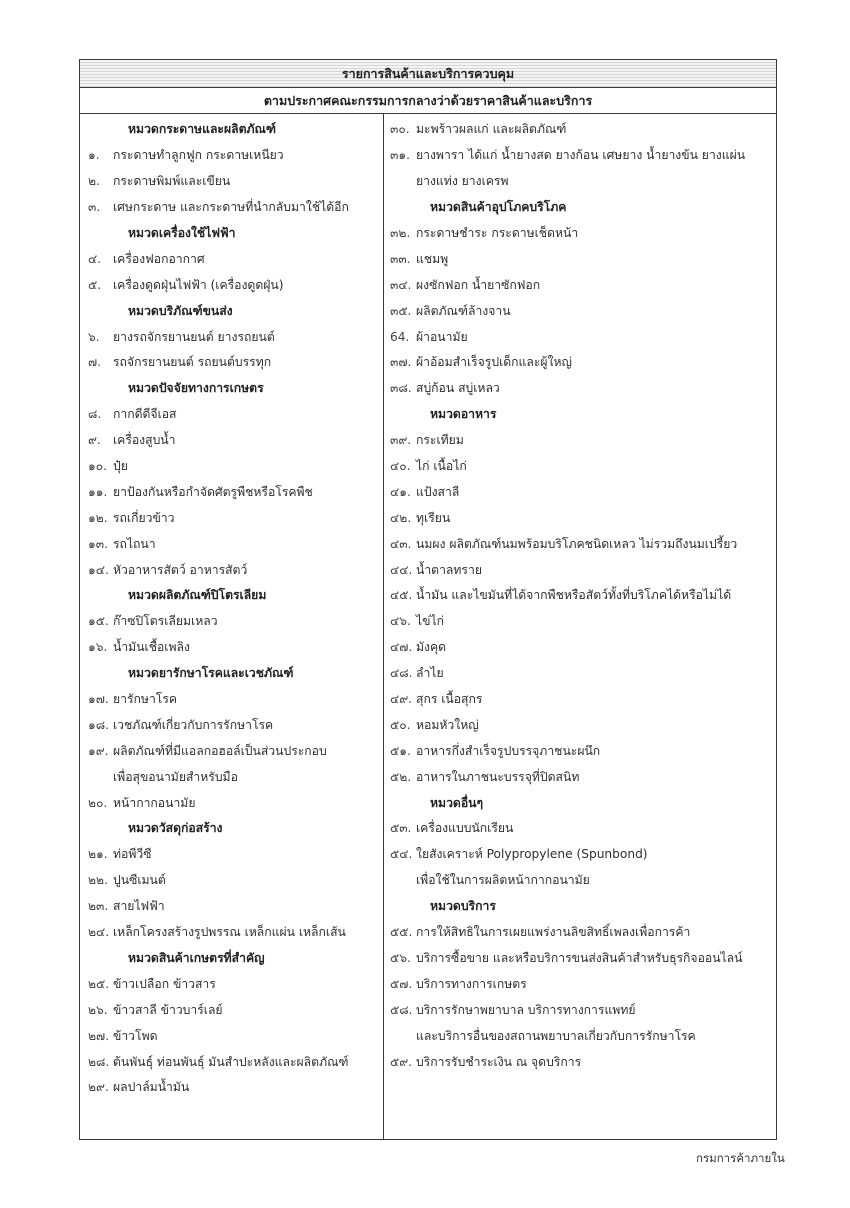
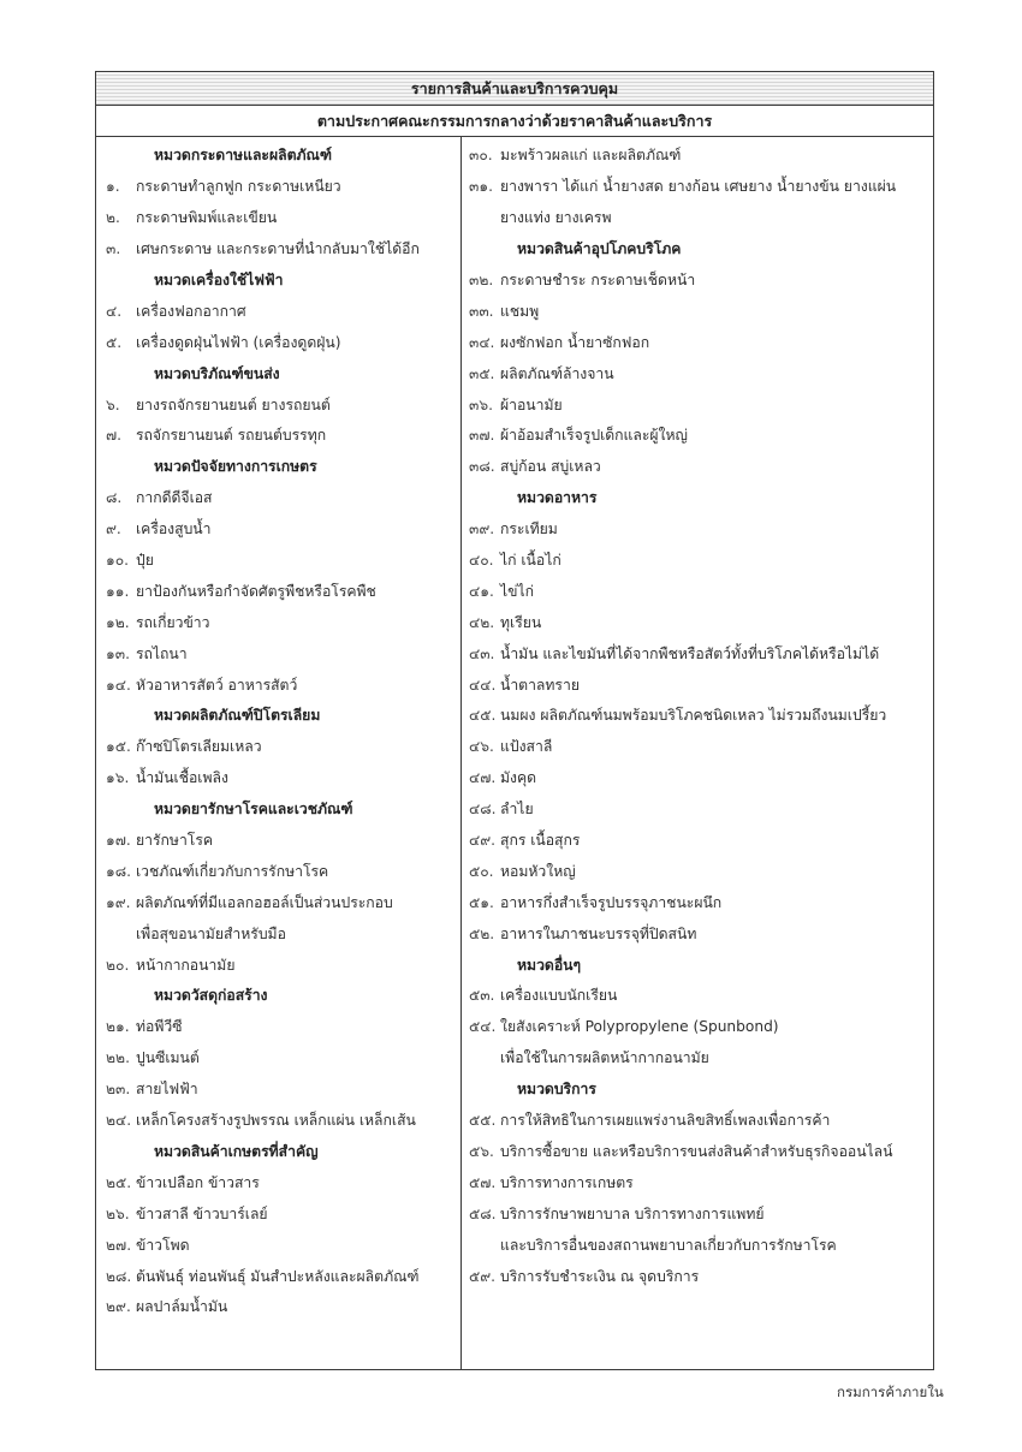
  รายการสินค้าและบริการควบคุม
  ตามประกาศคณะกรรมการกลางว่าด้วยราคาสินค้าและบริการ
  หมวดกระดาษและผลิตภัณฑ์
  ๑.
  กระดาษทำลูกฟูก กระดาษเหนียว
  ๒.
  กระดาษพิมพ์และเขียน
  ๓.
  เศษกระดาษ และกระดาษที่นำกลับมาใช้ได้อีก
  หมวดเครื่องใช้ไฟฟ้า
  ๔.
  เครื่องฟอกอากาศ
  ๕.
  เครื่องดูดฝุ่นไฟฟ้า (เครื่องดูดฝุ่น)
  หมวดบริภัณฑ์ขนส่ง
  ๖.
  ยางรถจักรยานยนต์ ยางรถยนต์
  ๗.
  รถจักรยานยนต์ รถยนต์บรรทุก
  หมวดปัจจัยทางการเกษตร
  ๘.
  กากดีดีจีเอส
  ๙.
  เครื่องสูบน้ำ
  ๑๐.
  ปุ๋ย
  ๑๑.
  ยาป้องกันหรือกำจัดศัตรูพืชหรือโรคพืช
  ๑๒.
  รถเกี่ยวข้าว
  ๑๓.
  รถไถนา
  ๑๔.
  หัวอาหารสัตว์ อาหารสัตว์
  หมวดผลิตภัณฑ์ปิโตรเลียม
  ๑๕.
  ก๊าซปิโตรเลียมเหลว
  ๑๖.
  น้ำมันเชื้อเพลิง
  หมวดยารักษาโรคและเวชภัณฑ์
  ๑๗.
  ยารักษาโรค
  ๑๘.
  เวชภัณฑ์เกี่ยวกับการรักษาโรค
  ๑๙.
  ผลิตภัณฑ์ที่มีแอลกอฮอล์เป็นส่วนประกอบ
  เพื่อสุขอนามัยสำหรับมือ
  ๒๐.
  หน้ากากอนามัย
  หมวดวัสดุก่อสร้าง
  ๒๑.
  ท่อพีวีซี
  ๒๒.
  ปูนซีเมนต์
  ๒๓.
  สายไฟฟ้า
  ๒๔.
  เหล็กโครงสร้างรูปพรรณ เหล็กแผ่น เหล็กเส้น
  หมวดสินค้าเกษตรที่สำคัญ
  ๒๕.
  ข้าวเปลือก ข้าวสาร
  ๒๖.
  ข้าวสาลี ข้าวบาร์เลย์
  ๒๗.
  ข้าวโพด
  ๒๘.
  ต้นพันธุ์ ท่อนพันธุ์ มันสำปะหลังและผลิตภัณฑ์
  ๒๙.
  ผลปาล์มน้ำมัน
  ๓๐.
  มะพร้าวผลแก่ และผลิตภัณฑ์
  ๓๑.
  ยางพารา ได้แก่ น้ำยางสด ยางก้อน เศษยาง น้ำยางข้น ยางแผ่น
  ยางแท่ง ยางเครพ
  หมวดสินค้าอุปโภคบริโภค
  ๓๒.
  กระดาษชำระ กระดาษเช็ดหน้า
  ๓๓.
  แชมพู
  ๓๔.
  ผงซักฟอก น้ำยาซักฟอก
  ๓๕.
  ผลิตภัณฑ์ล้างจาน
- 64.
+ ๓๖.
  ผ้าอนามัย
  ๓๗.
  ผ้าอ้อมสำเร็จรูปเด็กและผู้ใหญ่
  ๓๘.
  สบู่ก้อน สบู่เหลว
  หมวดอาหาร
  ๓๙.
  กระเทียม
  ๔๐.
  ไก่ เนื้อไก่
  ๔๑.
- แป้งสาลี
+ ไข่ไก่
  ๔๒.
  ทุเรียน
  ๔๓.
- นมผง ผลิตภัณฑ์นมพร้อมบริโภคชนิดเหลว ไม่รวมถึงนมเปรี้ยว
+ น้ำมัน และไขมันที่ได้จากพืชหรือสัตว์ทั้งที่บริโภคได้หรือไม่ได้
  ๔๔.
  น้ำตาลทราย
  ๔๕.
- น้ำมัน และไขมันที่ได้จากพืชหรือสัตว์ทั้งที่บริโภคได้หรือไม่ได้
+ นมผง ผลิตภัณฑ์นมพร้อมบริโภคชนิดเหลว ไม่รวมถึงนมเปรี้ยว
  ๔๖.
- ไข่ไก่
+ แป้งสาลี
  ๔๗.
  มังคุด
  ๔๘.
  ลำไย
  ๔๙.
  สุกร เนื้อสุกร
  ๕๐.
  หอมหัวใหญ่
  ๕๑.
  อาหารกึ่งสำเร็จรูปบรรจุภาชนะผนึก
  ๕๒.
  อาหารในภาชนะบรรจุที่ปิดสนิท
  หมวดอื่นๆ
  ๕๓.
  เครื่องแบบนักเรียน
  ๕๔.
  ใยสังเคราะห์ Polypropylene (Spunbond)
  เพื่อใช้ในการผลิตหน้ากากอนามัย
  หมวดบริการ
  ๕๕.
  การให้สิทธิในการเผยแพร่งานลิขสิทธิ์เพลงเพื่อการค้า
  ๕๖.
  บริการซื้อขาย และหรือบริการขนส่งสินค้าสำหรับธุรกิจออนไลน์
  ๕๗.
  บริการทางการเกษตร
  ๕๘.
  บริการรักษาพยาบาล บริการทางการแพทย์
  และบริการอื่นของสถานพยาบาลเกี่ยวกับการรักษาโรค
  ๕๙.
  บริการรับชำระเงิน ณ จุดบริการ
  กรมการค้าภายใน
